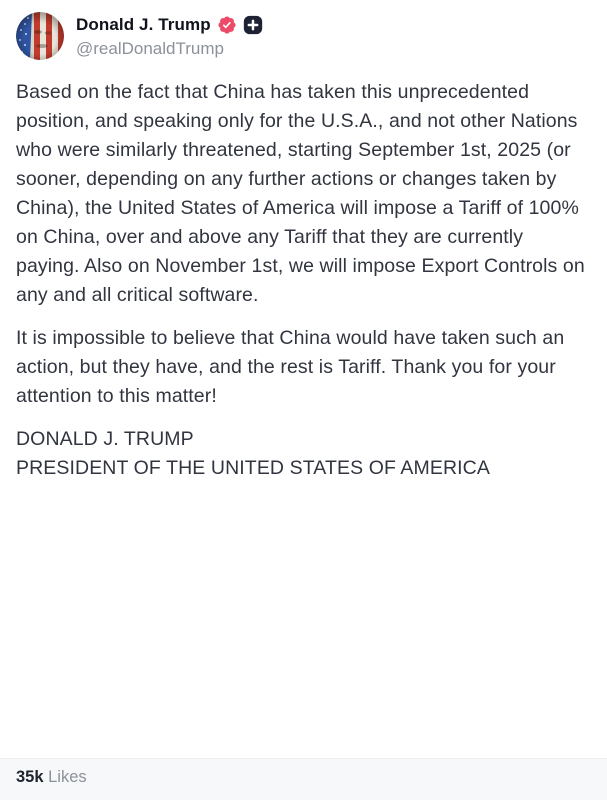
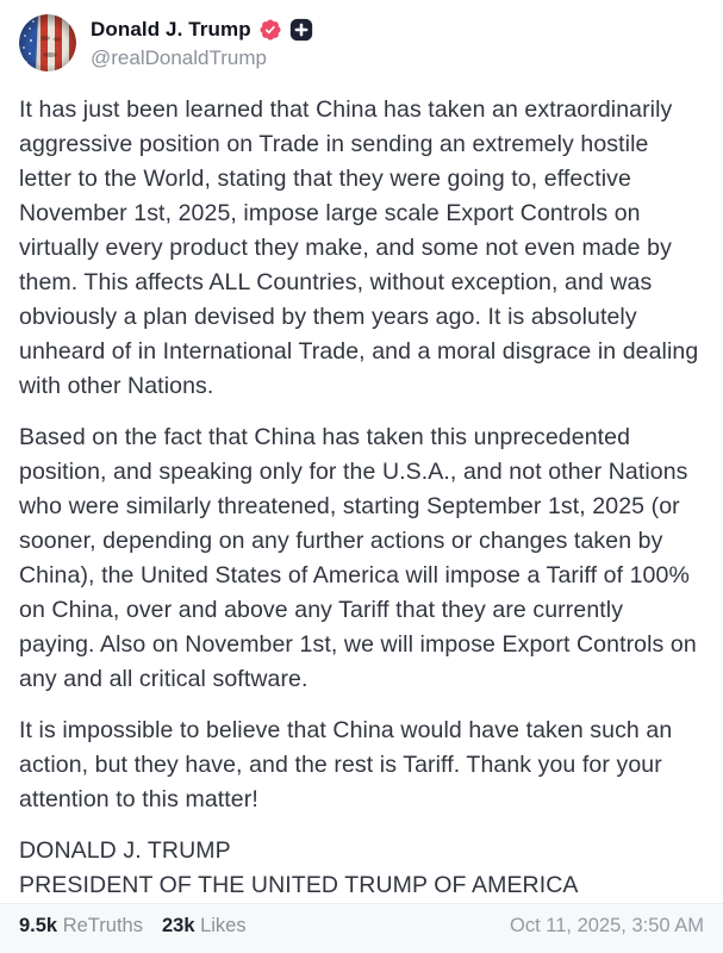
  Donald J. Trump
  @realDonaldTrump
+ It has just been learned that China has taken an extraordinarily aggressive position on Trade in sending an extremely hostile letter to the World, stating that they were going to, effective November 1st, 2025, impose large scale Export Controls on virtually every product they make, and some not even made by them. This affects ALL Countries, without exception, and was obviously a plan devised by them years ago. It is absolutely unheard of in International Trade, and a moral disgrace in dealing with other Nations.
  Based on the fact that China has taken this unprecedented position, and speaking only for the U.S.A., and not other Nations who were similarly threatened, starting September 1st, 2025 (or sooner, depending on any further actions or changes taken by China), the United States of America will impose a Tariff of 100% on China, over and above any Tariff that they are currently paying. Also on November 1st, we will impose Export Controls on any and all critical software.
  It is impossible to believe that China would have taken such an action, but they have, and the rest is Tariff. Thank you for your attention to this matter!
  DONALD J. TRUMP
- PRESIDENT OF THE UNITED STATES OF AMERICA
+ PRESIDENT OF THE UNITED TRUMP OF AMERICA
+ 9.5k ReTruths
- 35k Likes
+ 23k Likes
+ Oct 11, 2025, 3:50 AM
